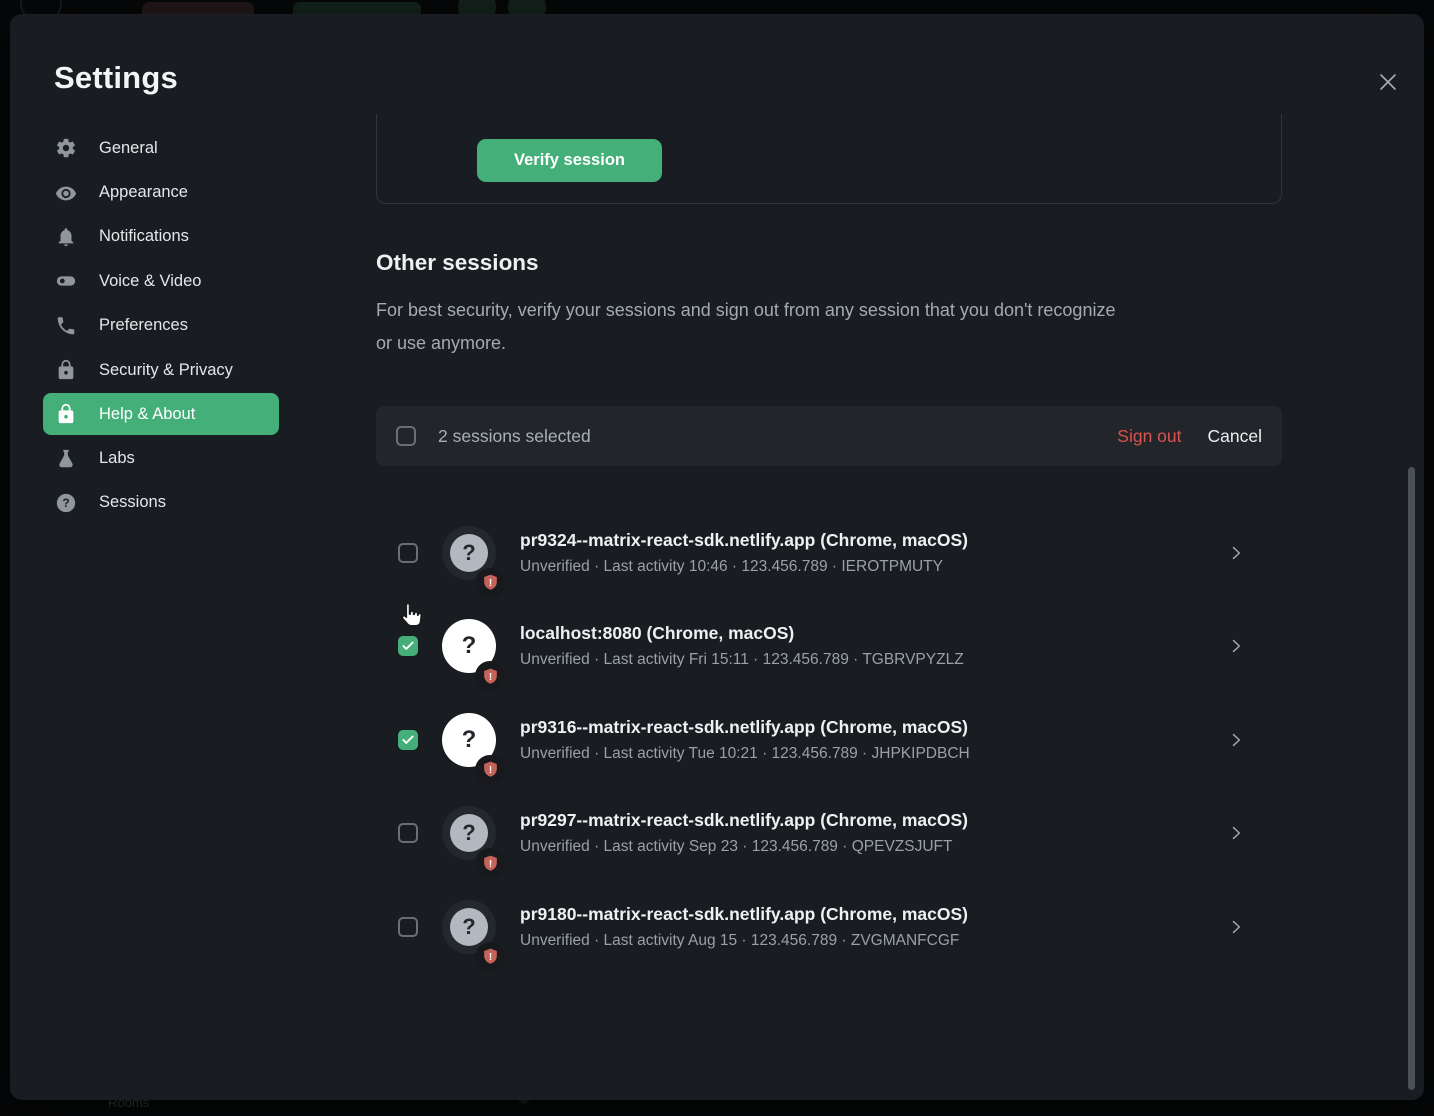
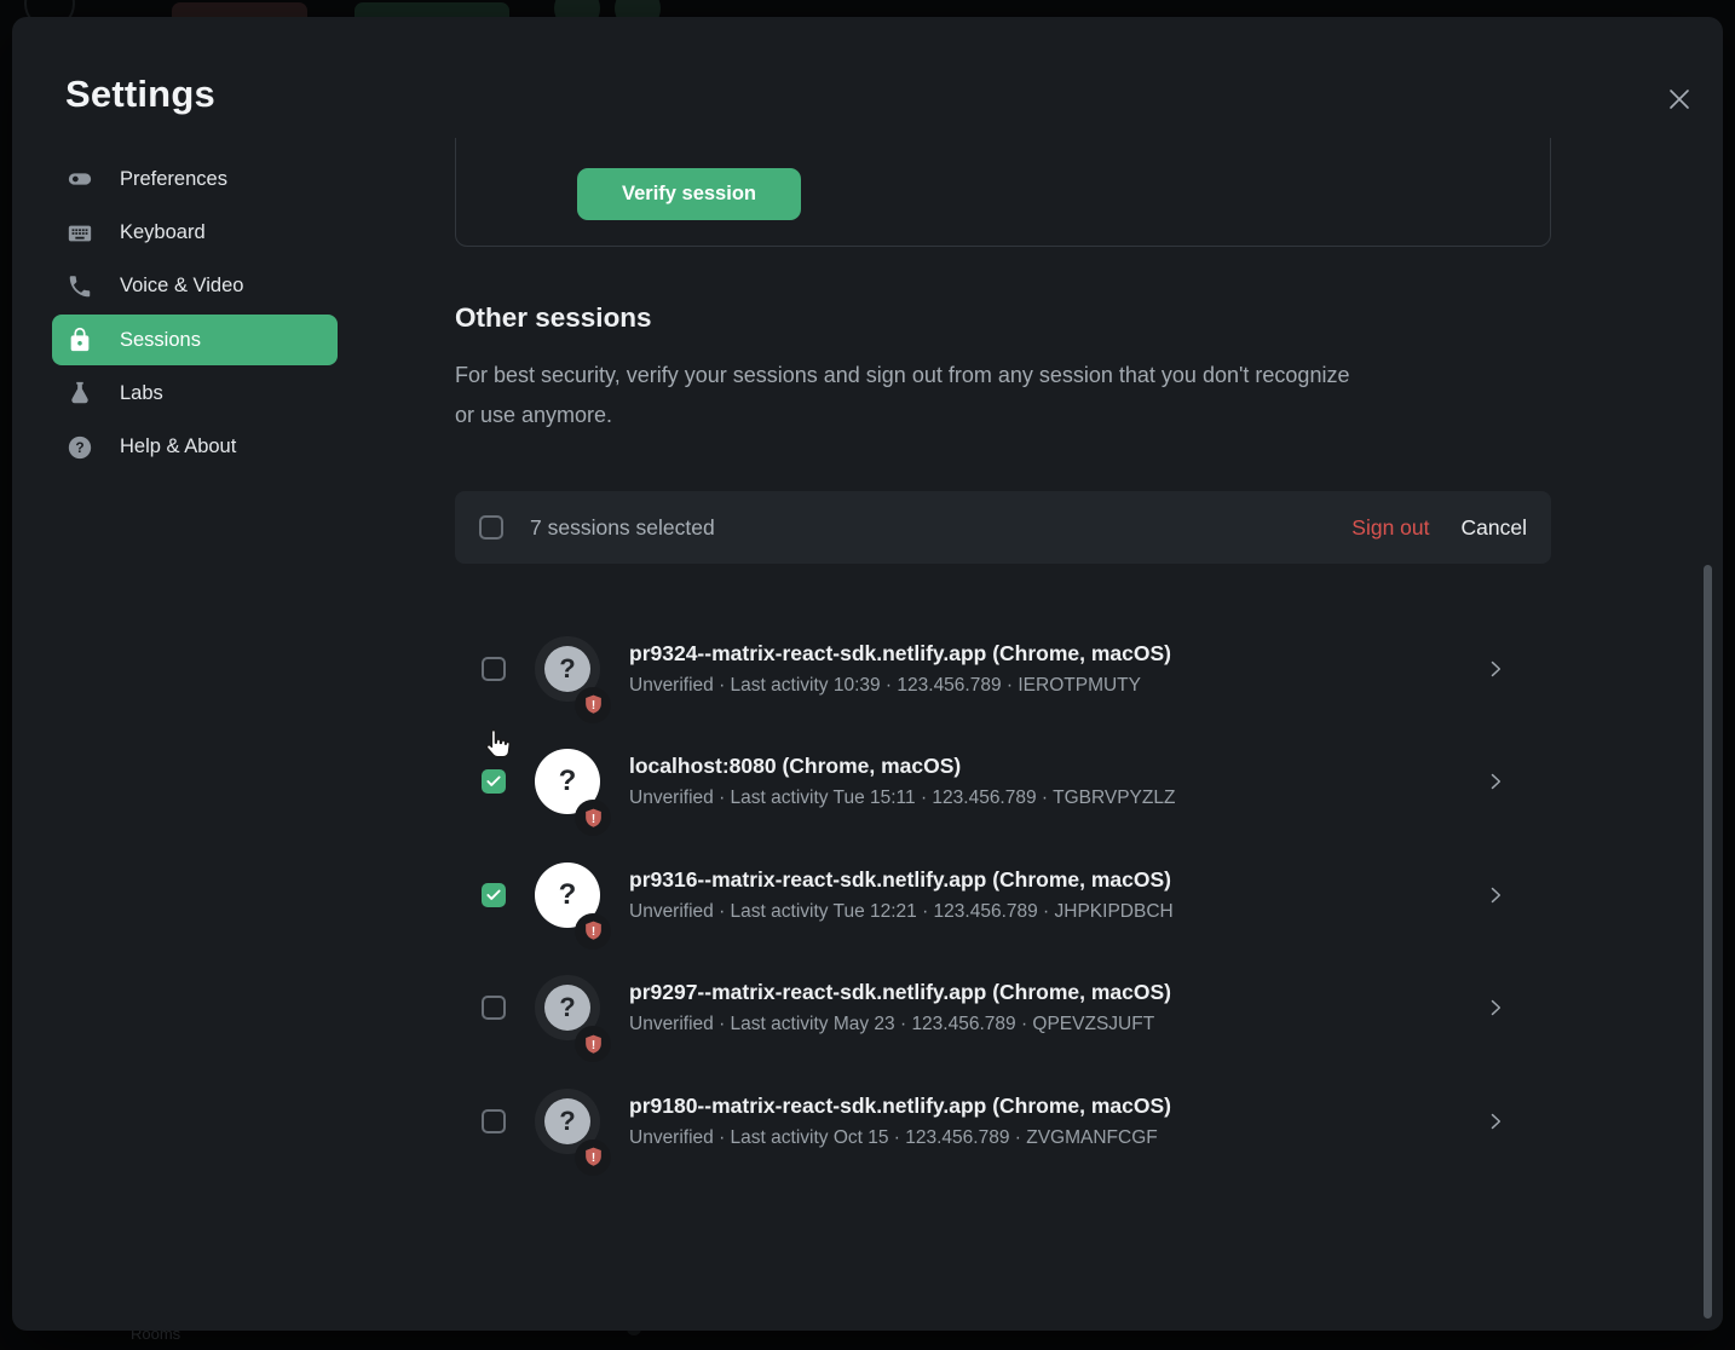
  Rooms
  Settings
- General
- Appearance
- Notifications
- Voice & Video
+ Preferences
+ Keyboard
- Preferences
+ Voice & Video
- Security & Privacy
- Help & About
+ Sessions
  Labs
  ?
- Sessions
+ Help & About
  Verify session
  Other sessions
  For best security, verify your sessions and sign out from any session that you don't recognize or use anymore.
- 2 sessions selected
+ 7 sessions selected
  Sign out
  Cancel
  ?
  !
  pr9324--matrix-react-sdk.netlify.app (Chrome, macOS)
- Unverified · Last activity 10:46 · 123.456.789 · IEROTPMUTY
+ Unverified · Last activity 10:39 · 123.456.789 · IEROTPMUTY
  ?
  !
  localhost:8080 (Chrome, macOS)
- Unverified · Last activity Fri 15:11 · 123.456.789 · TGBRVPYZLZ
+ Unverified · Last activity Tue 15:11 · 123.456.789 · TGBRVPYZLZ
  ?
  !
  pr9316--matrix-react-sdk.netlify.app (Chrome, macOS)
- Unverified · Last activity Tue 10:21 · 123.456.789 · JHPKIPDBCH
+ Unverified · Last activity Tue 12:21 · 123.456.789 · JHPKIPDBCH
  ?
  !
  pr9297--matrix-react-sdk.netlify.app (Chrome, macOS)
- Unverified · Last activity Sep 23 · 123.456.789 · QPEVZSJUFT
+ Unverified · Last activity May 23 · 123.456.789 · QPEVZSJUFT
  ?
  !
  pr9180--matrix-react-sdk.netlify.app (Chrome, macOS)
- Unverified · Last activity Aug 15 · 123.456.789 · ZVGMANFCGF
+ Unverified · Last activity Oct 15 · 123.456.789 · ZVGMANFCGF
